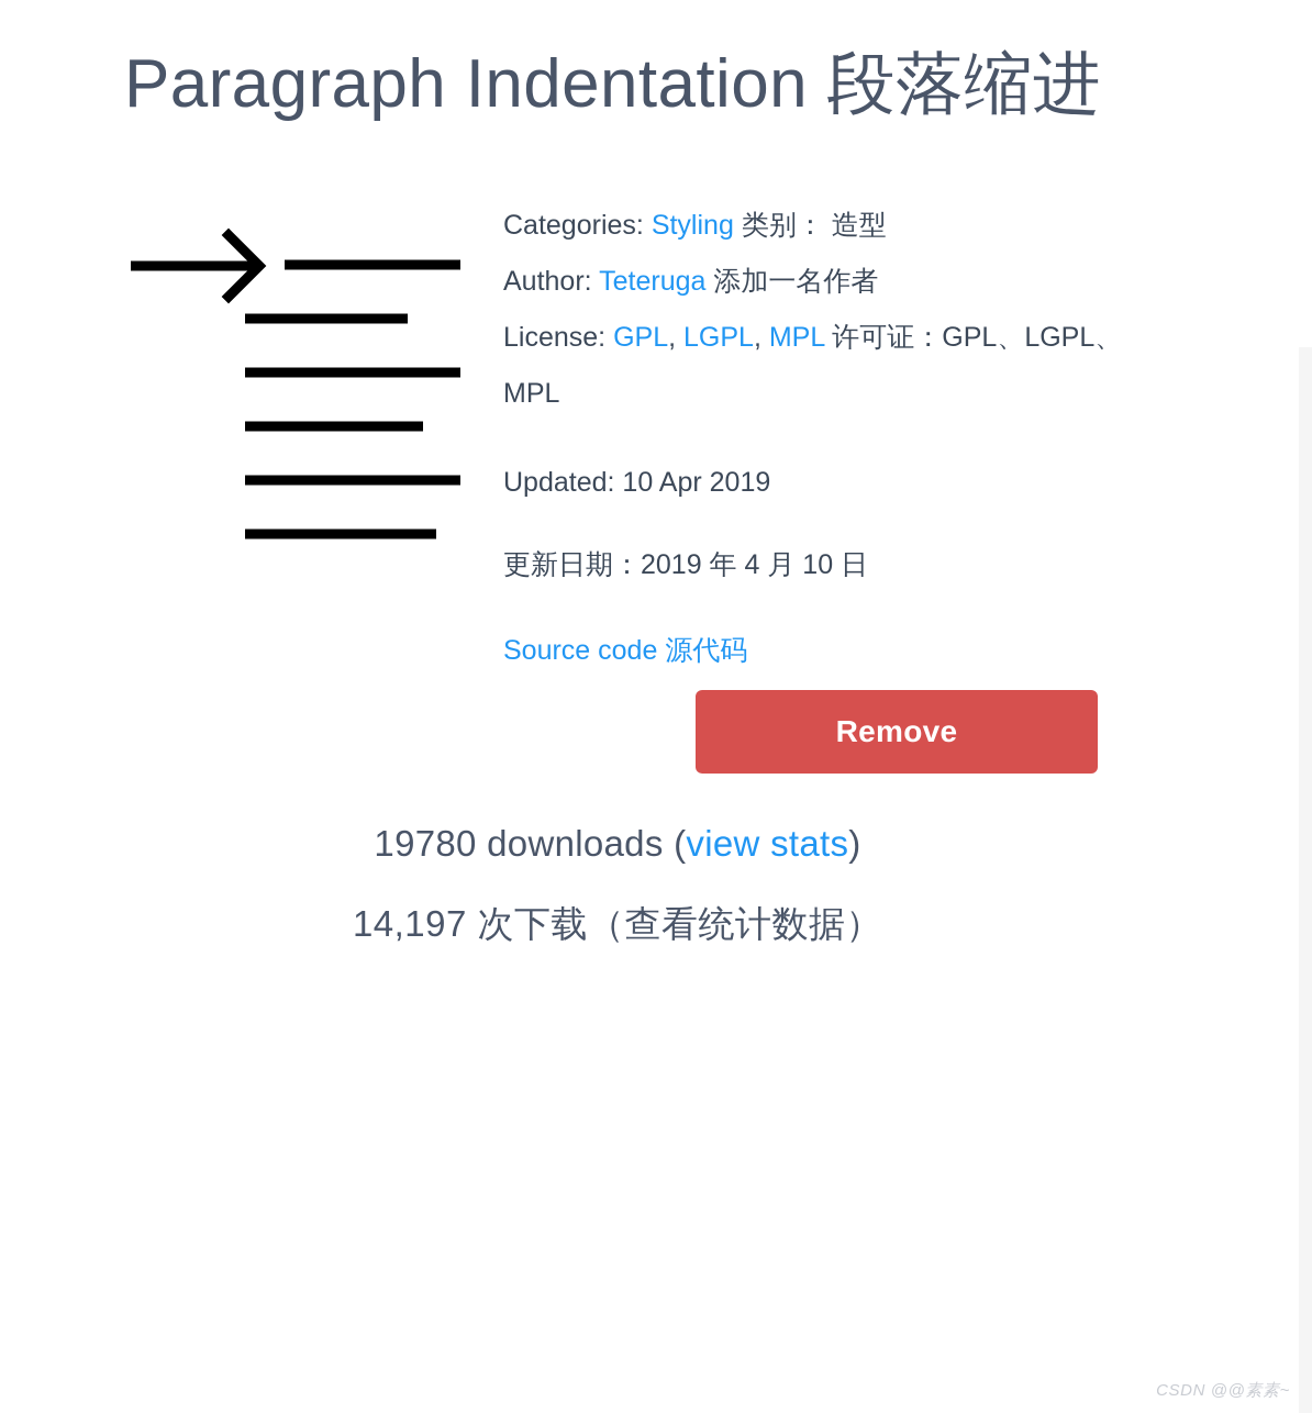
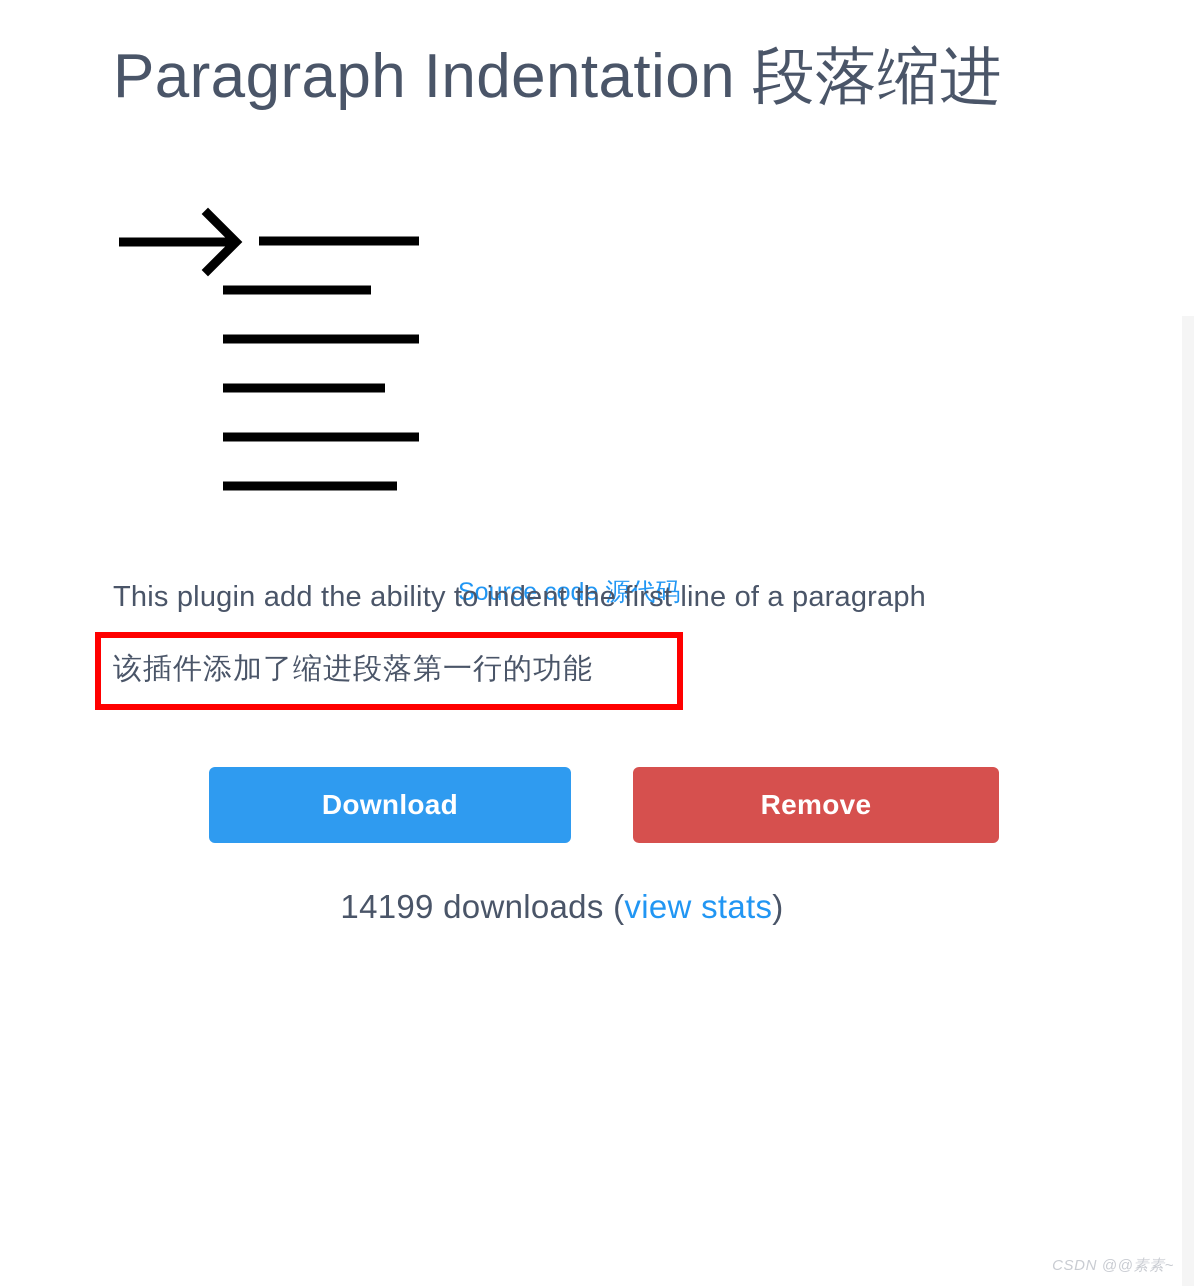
  Paragraph Indentation 段落缩进
- Categories: Styling 类别： 造型
- Author: Teteruga 添加一名作者
- License: GPL, LGPL, MPL 许可证：GPL、LGPL、MPL
- Updated: 10 Apr 2019
- 更新日期：2019 年 4 月 10 日
  Source code 源代码
+ This plugin add the ability to indent the first line of a paragraph
+ 该插件添加了缩进段落第一行的功能
+ Download
  Remove
- 19780 downloads (view stats)
+ 14199 downloads (view stats)
- 14,197 次下载（查看统计数据）
  CSDN @@素素~
